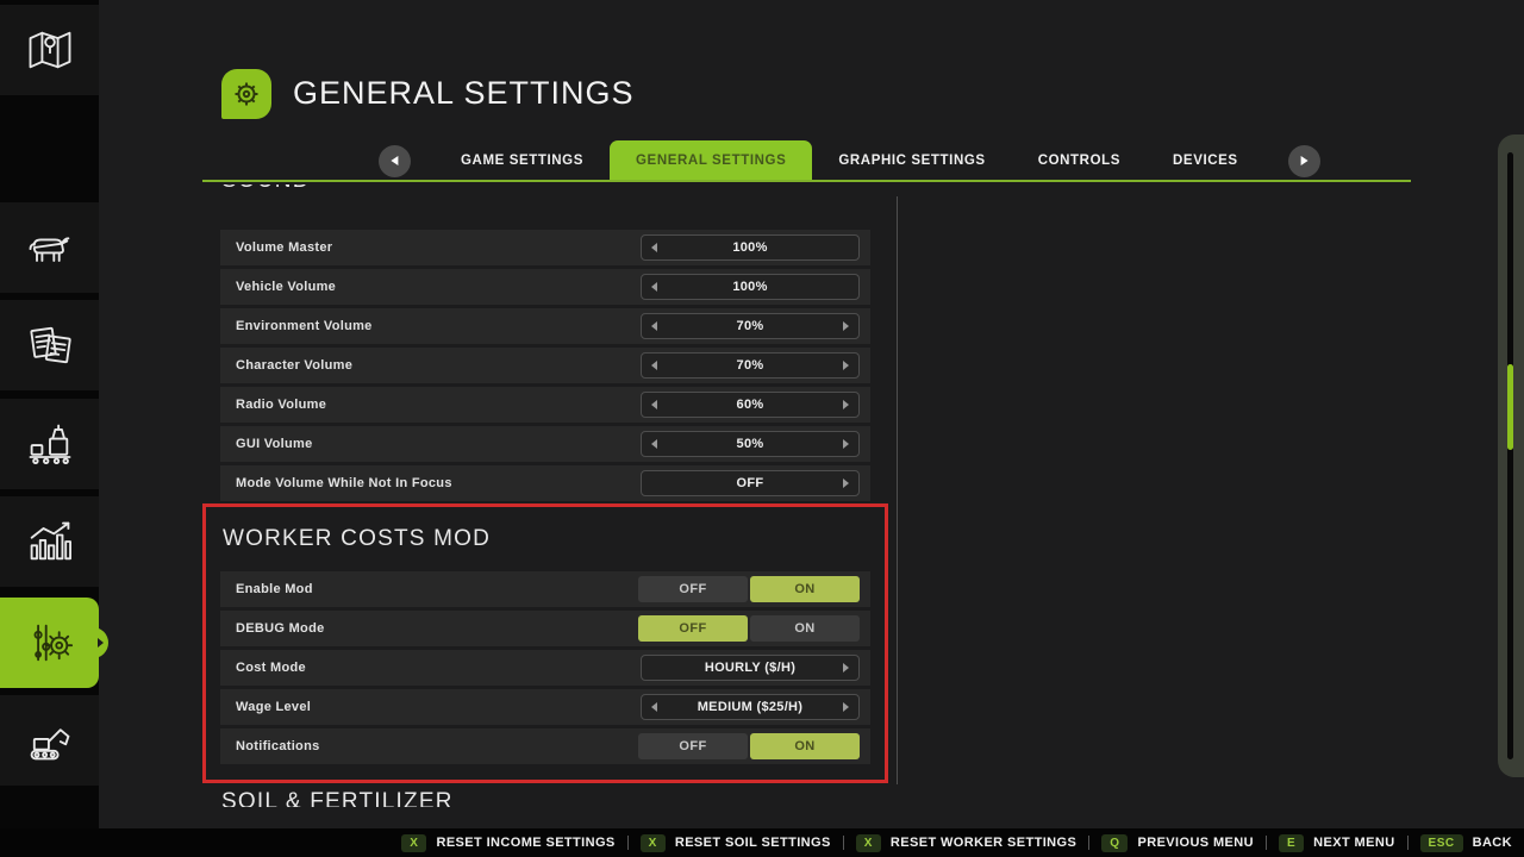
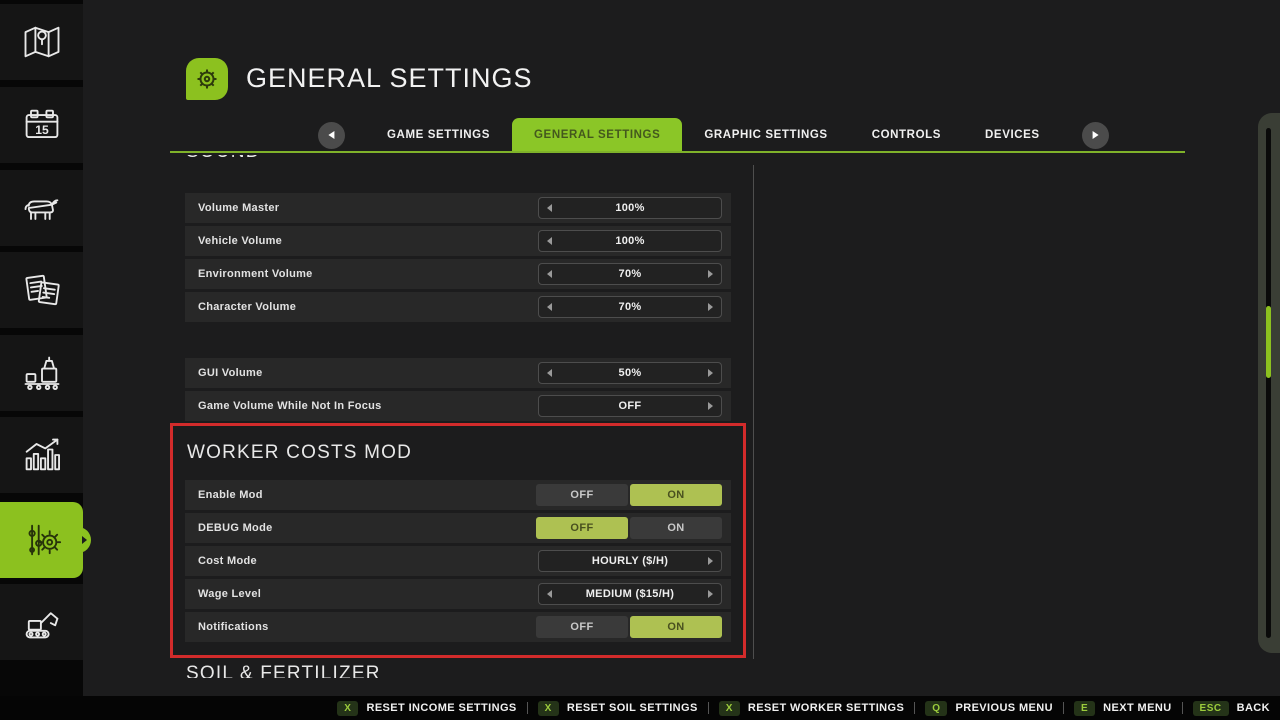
+ 15
  GENERAL SETTINGS
  GAME SETTINGS
  GENERAL SETTINGS
  GRAPHIC SETTINGS
  CONTROLS
  DEVICES
  Volume Master
  100%
  Vehicle Volume
  100%
  Environment Volume
  70%
  Character Volume
  70%
- Radio Volume
- 60%
  GUI Volume
  50%
- Mode Volume While Not In Focus
+ Game Volume While Not In Focus
  OFF
  WORKER COSTS MOD
  Enable Mod
  OFF
  ON
  DEBUG Mode
  OFF
  ON
  Cost Mode
  HOURLY ($/H)
  Wage Level
- MEDIUM ($25/H)
+ MEDIUM ($15/H)
  Notifications
  OFF
  ON
  SOIL & FERTILIZER
  X
  RESET INCOME SETTINGS
  X
  RESET SOIL SETTINGS
  X
  RESET WORKER SETTINGS
  Q
  PREVIOUS MENU
  E
  NEXT MENU
  ESC
  BACK
